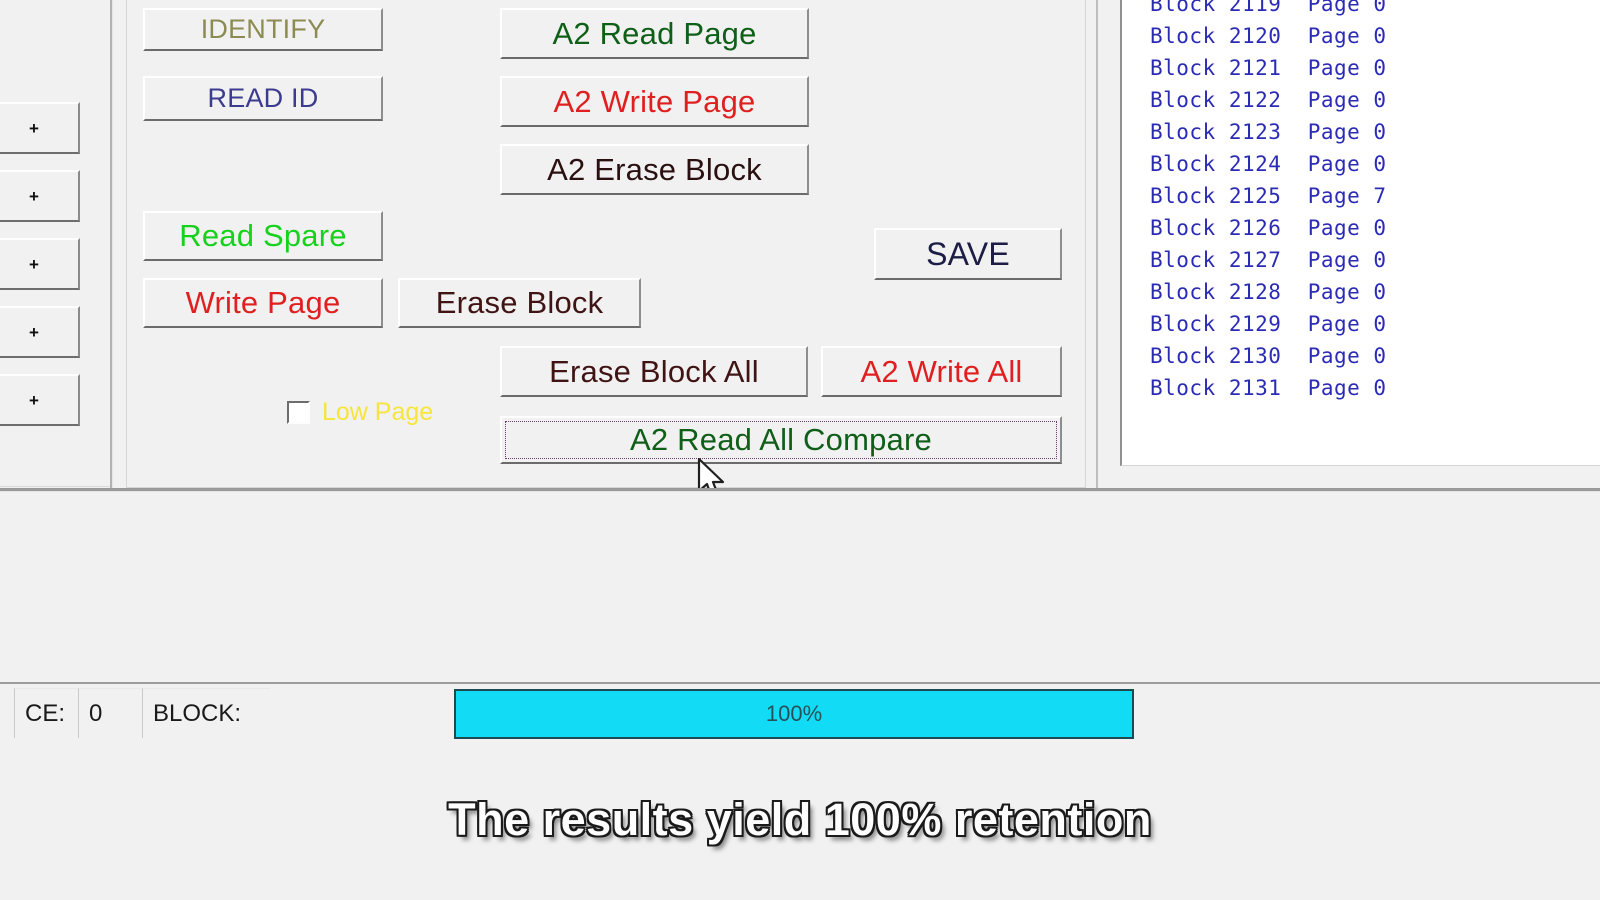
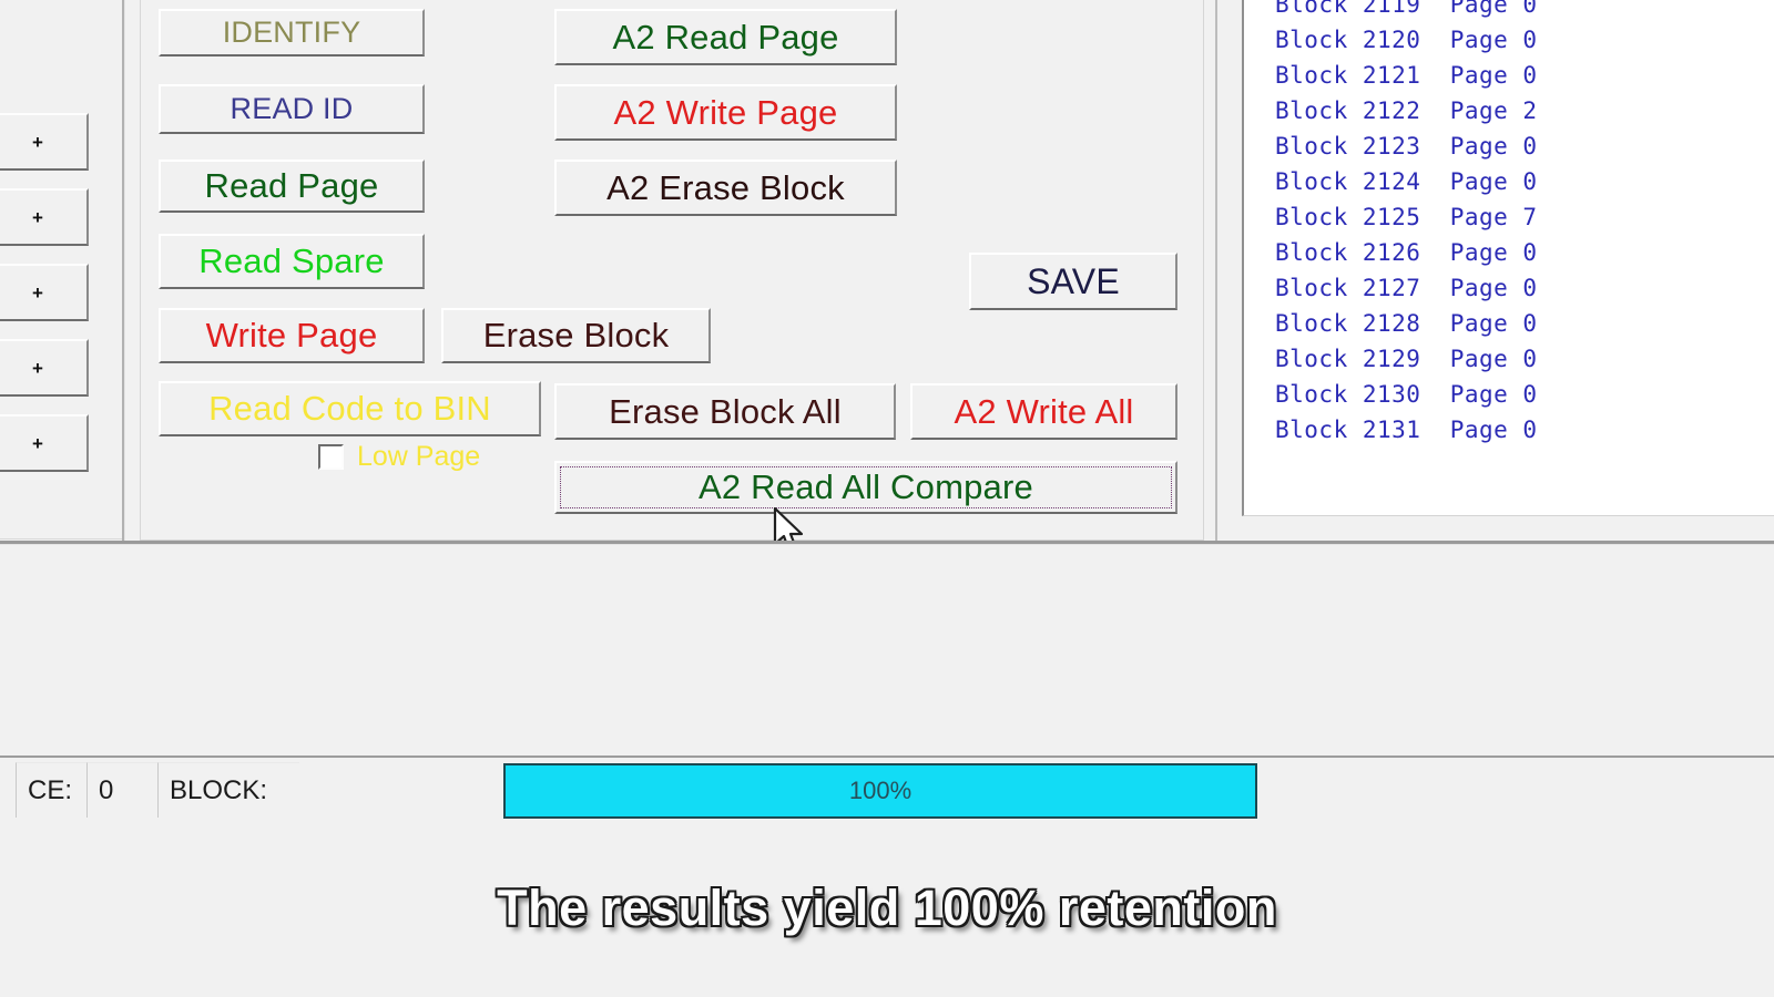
  +
  +
  +
  +
  +
  IDENTIFY
  READ ID
+ Read Page
  Read Spare
  Write Page
+ Read Code to BIN
  Erase Block
  A2 Read Page
  A2 Write Page
  A2 Erase Block
  SAVE
  Erase Block All
  A2 Write All
  A2 Read All Compare
  Low Page
  Block 2119 Page 0
  Block 2120 Page 0
  Block 2121 Page 0
- Block 2122 Page 0
+ Block 2122 Page 2
  Block 2123 Page 0
  Block 2124 Page 0
  Block 2125 Page 7
  Block 2126 Page 0
  Block 2127 Page 0
  Block 2128 Page 0
  Block 2129 Page 0
  Block 2130 Page 0
  Block 2131 Page 0
  CE:
  0
  BLOCK:
  100%
  The results yield 100% retention
